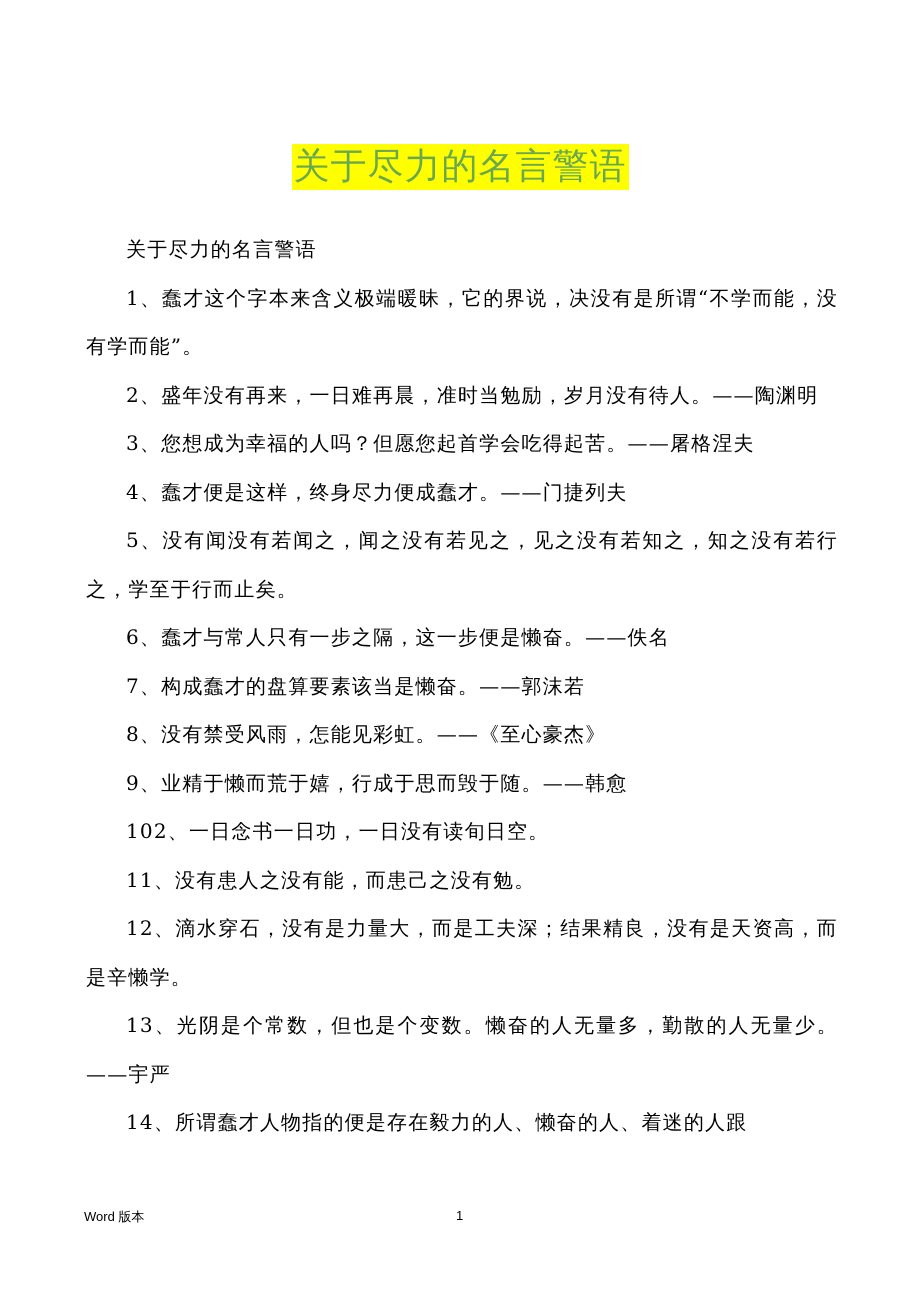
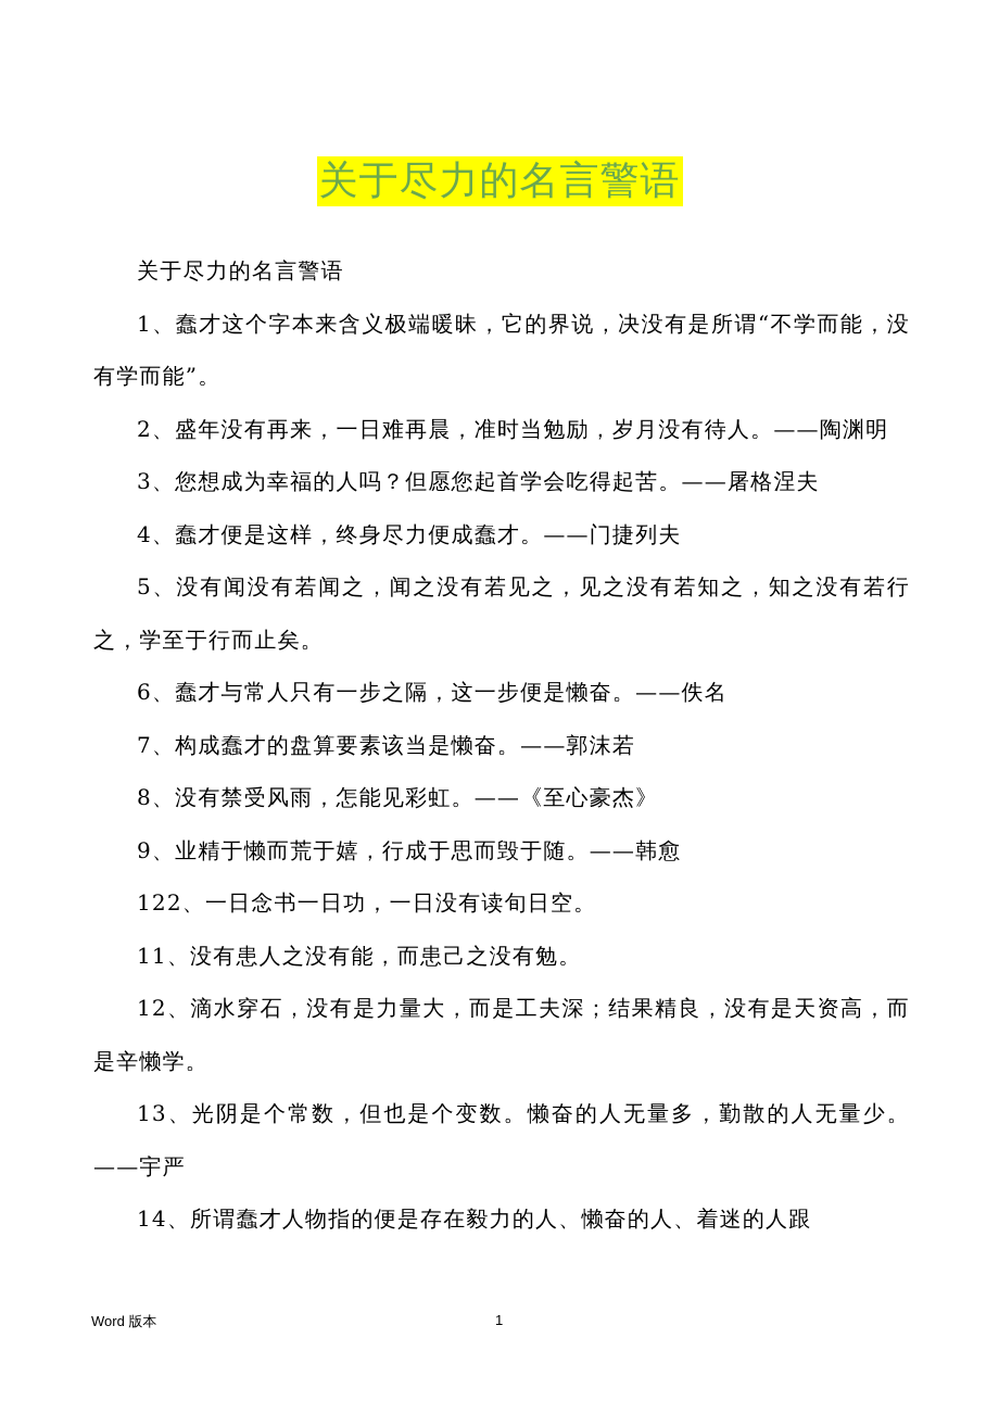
  关于尽力的名言警语
  关于尽力的名言警语
  1、蠢才这个字本来含义极端暖昧，它的界说，决没有是所谓“不学而能，没有学而能”。
  2、盛年没有再来，一日难再晨，准时当勉励，岁月没有待人。——陶渊明
  3、您想成为幸福的人吗？但愿您起首学会吃得起苦。——屠格涅夫
  4、蠢才便是这样，终身尽力便成蠢才。——门捷列夫
  5、没有闻没有若闻之，闻之没有若见之，见之没有若知之，知之没有若行之，学至于行而止矣。
  6、蠢才与常人只有一步之隔，这一步便是懒奋。——佚名
  7、构成蠢才的盘算要素该当是懒奋。——郭沫若
  8、没有禁受风雨，怎能见彩虹。——《至心豪杰》
  9、业精于懒而荒于嬉，行成于思而毁于随。——韩愈
- 102、一日念书一日功，一日没有读旬日空。
+ 122、一日念书一日功，一日没有读旬日空。
  11、没有患人之没有能，而患己之没有勉。
  12、滴水穿石，没有是力量大，而是工夫深；结果精良，没有是天资高，而是辛懒学。
  13、光阴是个常数，但也是个变数。懒奋的人无量多，勤散的人无量少。——宇严
  14、所谓蠢才人物指的便是存在毅力的人、懒奋的人、着迷的人跟
  Word 版本
  1
